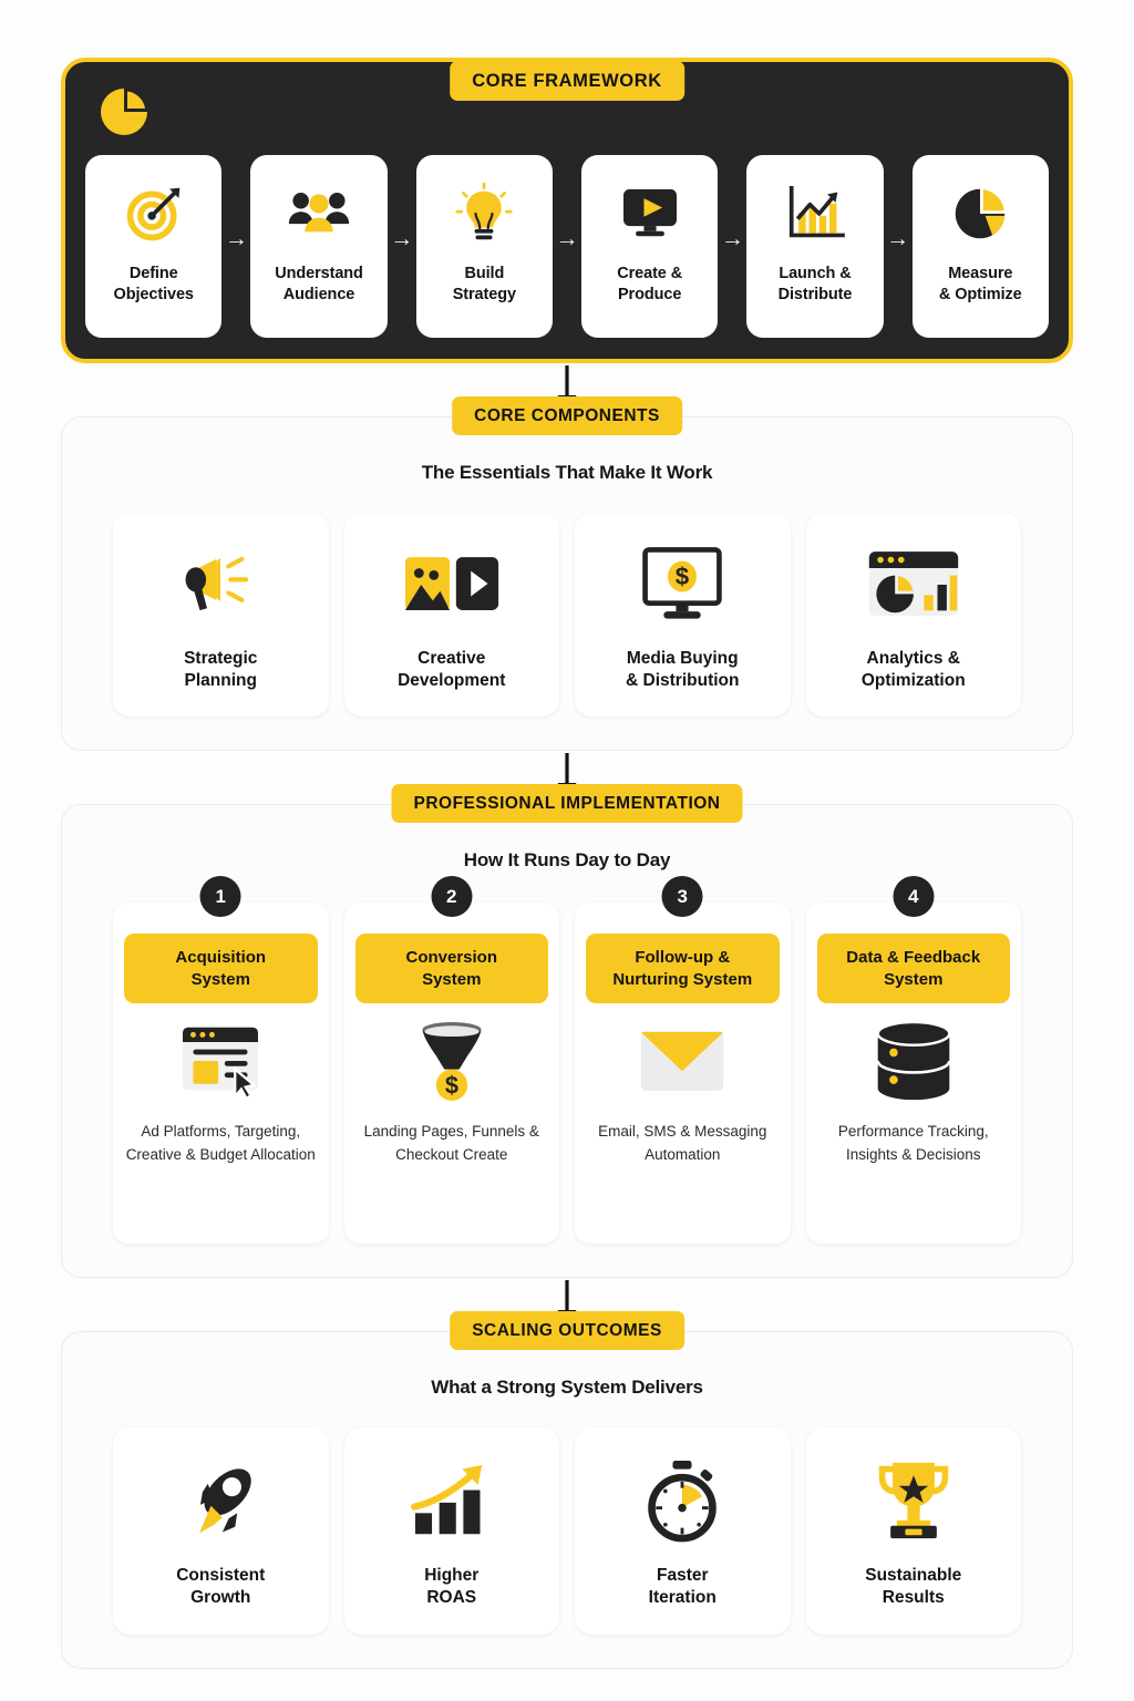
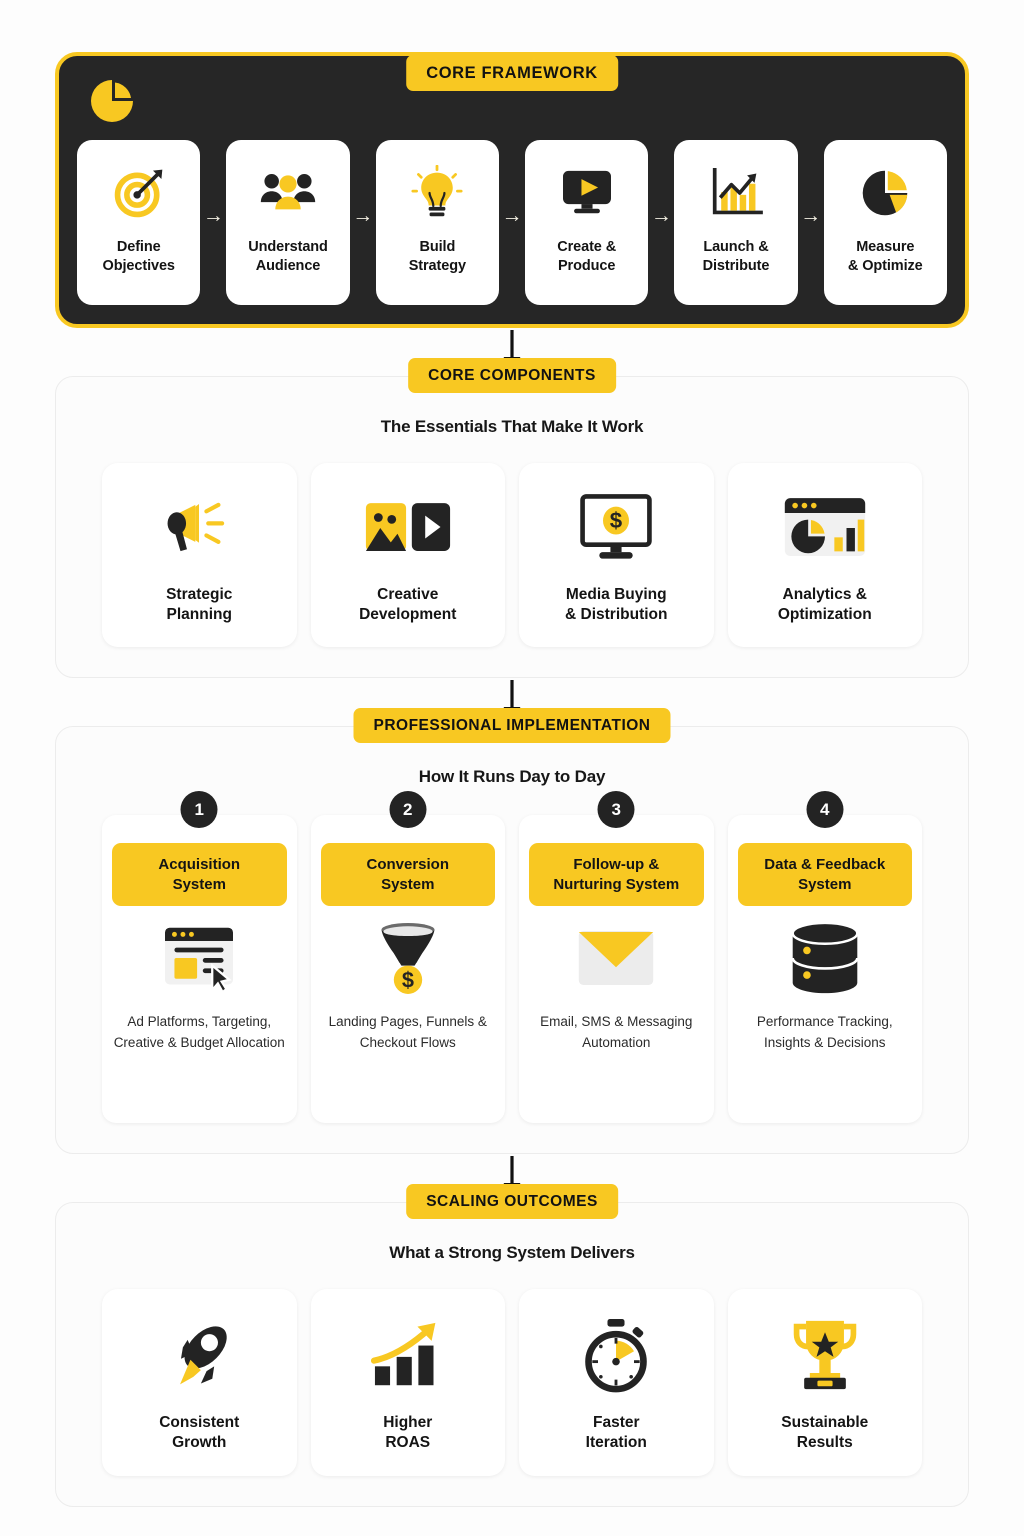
  CORE FRAMEWORK
  Define
  Objectives
  →
  Understand
  Audience
  →
  Build
  Strategy
  →
  Create &
  Produce
  →
  Launch &
  Distribute
  →
  Measure
  & Optimize
  CORE COMPONENTS
  The Essentials That Make It Work
  Strategic
  Planning
  Creative
  Development
  $
  Media Buying
  & Distribution
  Analytics &
  Optimization
  PROFESSIONAL IMPLEMENTATION
  How It Runs Day to Day
  1
  Acquisition
  System
  Ad Platforms, Targeting, Creative & Budget Allocation
  2
  Conversion
  System
  $
- Landing Pages, Funnels & Checkout Create
+ Landing Pages, Funnels & Checkout Flows
  3
  Follow-up &
  Nurturing System
  Email, SMS & Messaging Automation
  4
  Data & Feedback
  System
  Performance Tracking, Insights & Decisions
  SCALING OUTCOMES
  What a Strong System Delivers
  Consistent
  Growth
  Higher
  ROAS
  Faster
  Iteration
  Sustainable
  Results
